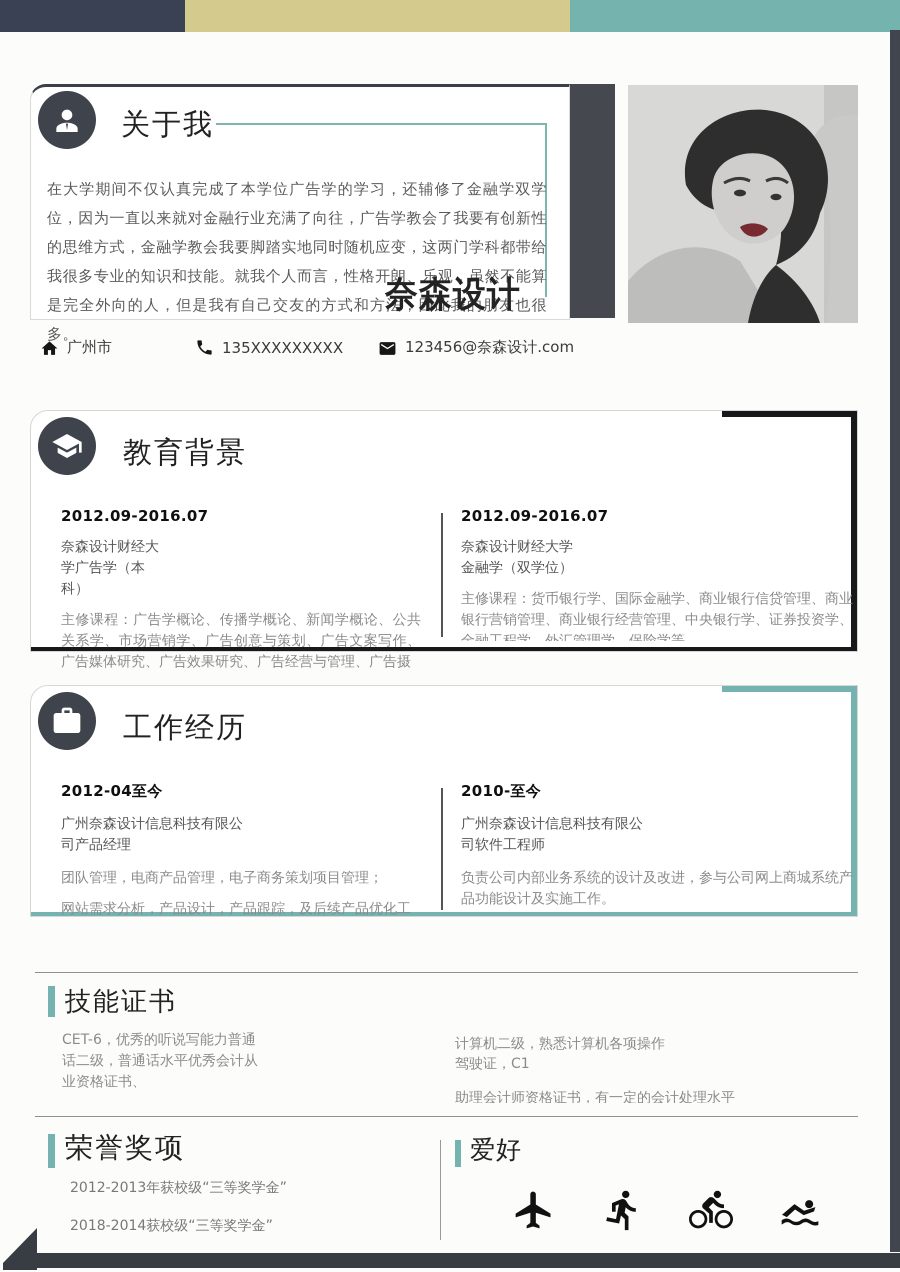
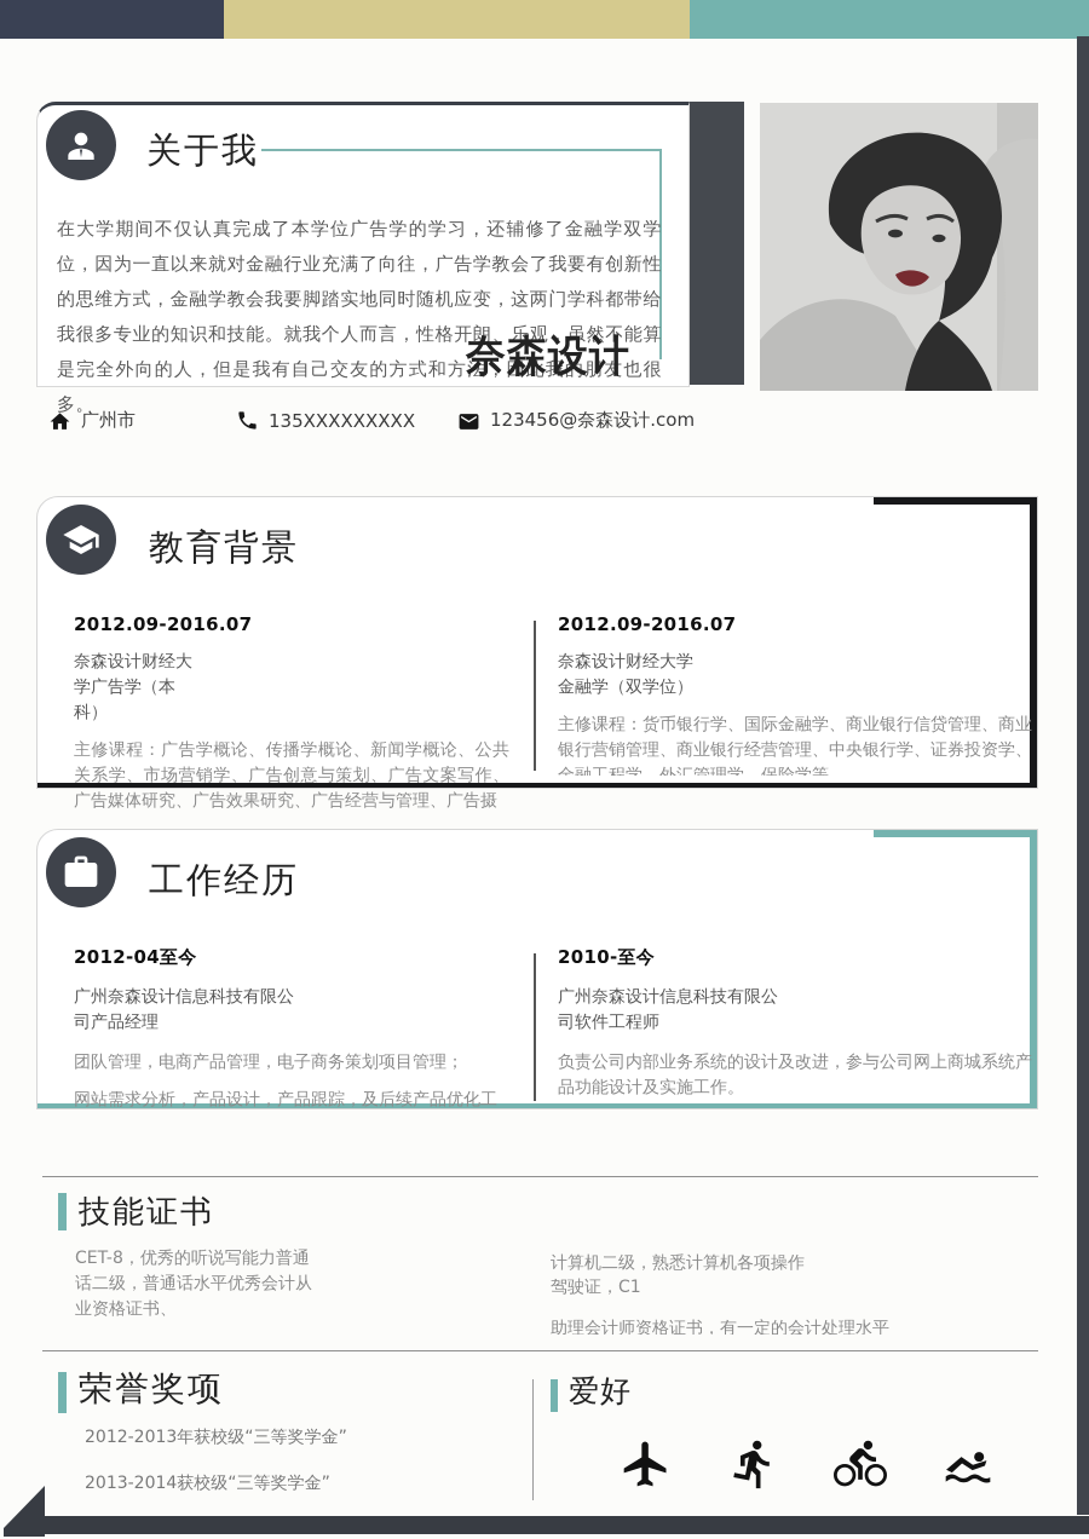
  关于我
  在大学期间不仅认真完成了本学位广告学的学习，还辅修了金融学双学位，因为一直以来就对金融行业充满了向往，广告学教会了我要有创新性的思维方式，金融学教会我要脚踏实地同时随机应变，这两门学科都带给我很多专业的知识和技能。就我个人而言，性格开朗、乐观，虽然不能算是完全外向的人，但是我有自己交友的方式和方法，因此我的朋友也很多。
  奈森设计
  广州市
  135XXXXXXXXX
  123456@奈森设计.com
  教育背景
  2012.09-2016.07
  奈森设计财经大学广告学（本科）
  主修课程：广告学概论、传播学概论、新闻学概论、公共关系学、市场营销学、广告创意与策划、广告文案写作、广告媒体研究、广告效果研究、广告经营与管理、广告摄
  2012.09-2016.07
  奈森设计财经大学金融学（双学位）
  主修课程：货币银行学、国际金融学、商业银行信贷管理、商业银行营销管理、商业银行经营管理、中央银行学、证券投资学、
  工作经历
  2012-04至今
  广州奈森设计信息科技有限公司产品经理
  团队管理，电商产品管理，电子商务策划项目管理；
  网站需求分析，产品设计，产品跟踪，及后续产品优化工
  2010-至今
  广州奈森设计信息科技有限公司软件工程师
  负责公司内部业务系统的设计及改进，参与公司网上商城系统产品功能设计及实施工作。
  技能证书
- CET-6，优秀的听说写能力普通话二级，普通话水平优秀会计从业资格证书、
+ CET-8，优秀的听说写能力普通话二级，普通话水平优秀会计从业资格证书、
  计算机二级，熟悉计算机各项操作
  驾驶证，C1
  助理会计师资格证书，有一定的会计处理水平
  荣誉奖项
  2012-2013年获校级“三等奖学金”
- 2018-2014获校级“三等奖学金”
+ 2013-2014获校级“三等奖学金”
  爱好
